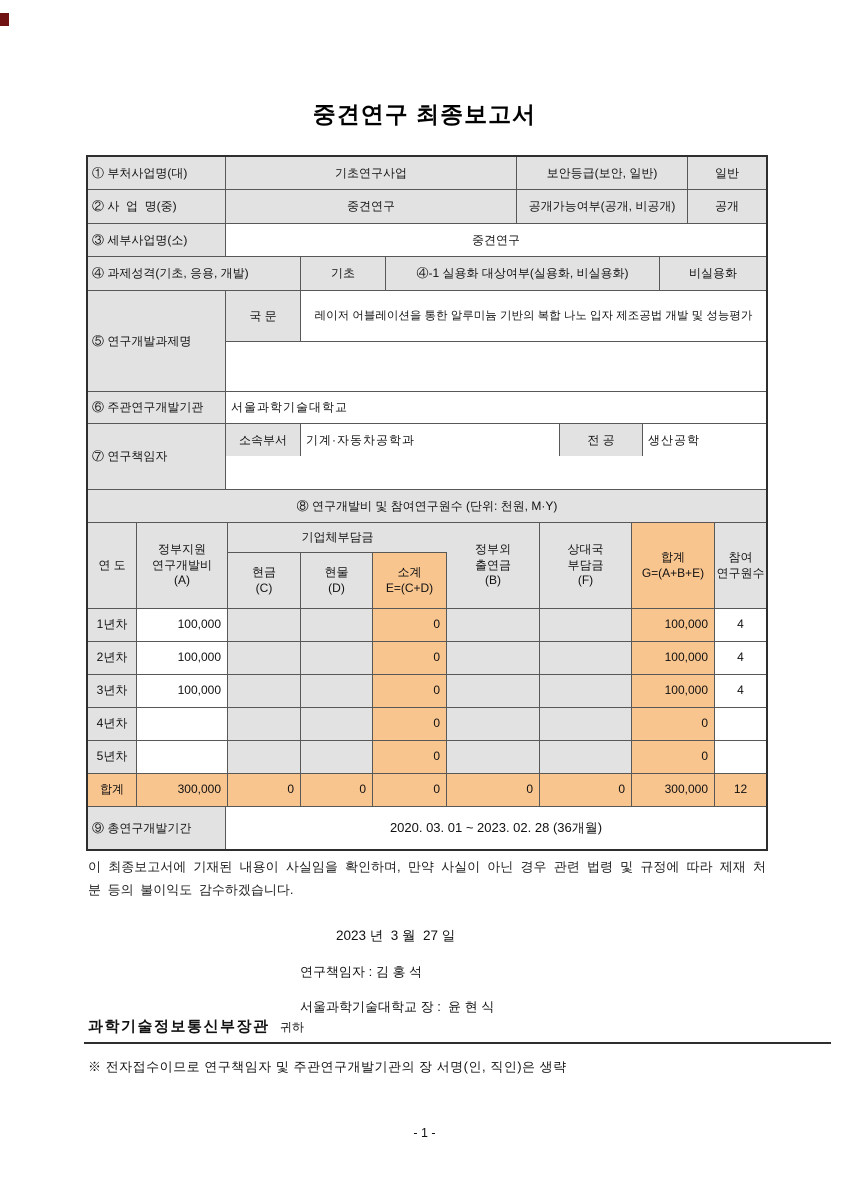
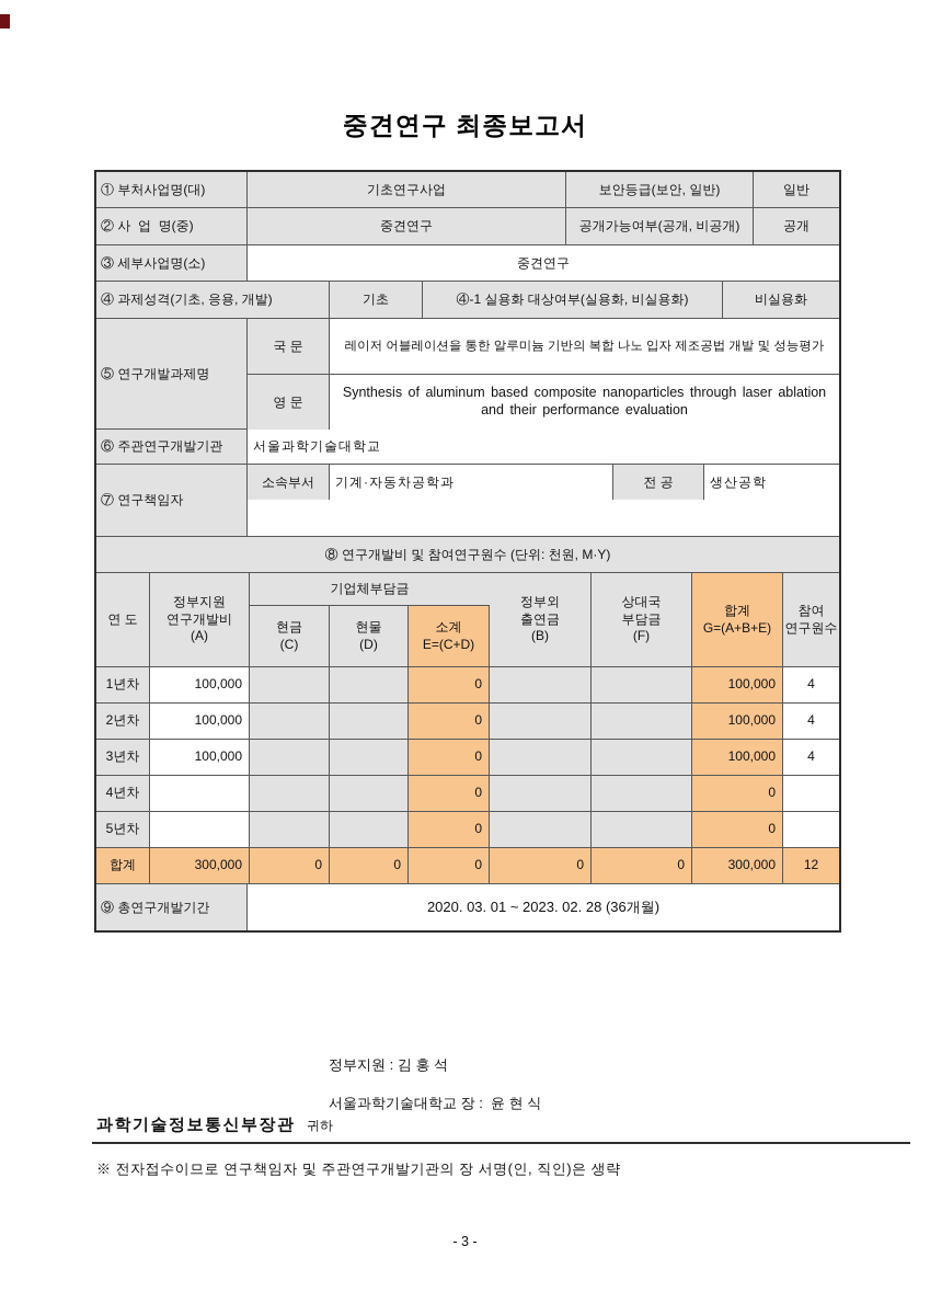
  중견연구 최종보고서
  ① 부처사업명(대)
  기초연구사업
  보안등급(보안, 일반)
  일반
  ② 사 업 명(중)
  중견연구
  공개가능여부(공개, 비공개)
  공개
  ③ 세부사업명(소)
  중견연구
  ④ 과제성격(기초, 응용, 개발)
  기초
  ④-1 실용화 대상여부(실용화, 비실용화)
  비실용화
  ⑤ 연구개발과제명
  국 문
  레이저 어블레이션을 통한 알루미늄 기반의 복합 나노 입자 제조공법 개발 및 성능평가
+ 영 문
+ Synthesis of aluminum based composite nanoparticles through laser ablation and their performance evaluation
  ⑥ 주관연구개발기관
  서울과학기술대학교
  ⑦ 연구책임자
  소속부서
  기계·자동차공학과
  전 공
  생산공학
  ⑧ 연구개발비 및 참여연구원수 (단위: 천원, M·Y)
  연 도
  정부지원
  연구개발비
  (A)
  기업체부담금
  현금
  (C)
  현물
  (D)
  소계
  E=(C+D)
  정부외
  출연금
  (B)
  상대국
  부담금
  (F)
  합계
  G=(A+B+E)
  참여
  연구원수
  1년차
  100,000
  0
  100,000
  4
  2년차
  100,000
  0
  100,000
  4
  3년차
  100,000
  0
  100,000
  4
  4년차
  0
  0
  5년차
  0
  0
  합계
  300,000
  0
  0
  0
  0
  0
  300,000
  12
  ⑨ 총연구개발기간
  2020. 03. 01 ~ 2023. 02. 28 (36개월)
- 이 최종보고서에 기재된 내용이 사실임을 확인하며, 만약 사실이 아닌 경우 관련 법령 및 규정에 따라 제재 처분 등의 불이익도 감수하겠습니다.
- 2023 년 3 월 27 일
- 연구책임자 : 김 홍 석
+ 정부지원 : 김 홍 석
  서울과학기술대학교 장 : 윤 현 식
  과학기술정보통신부장관 귀하
  ※ 전자접수이므로 연구책임자 및 주관연구개발기관의 장 서명(인, 직인)은 생략
- - 1 -
+ - 3 -
